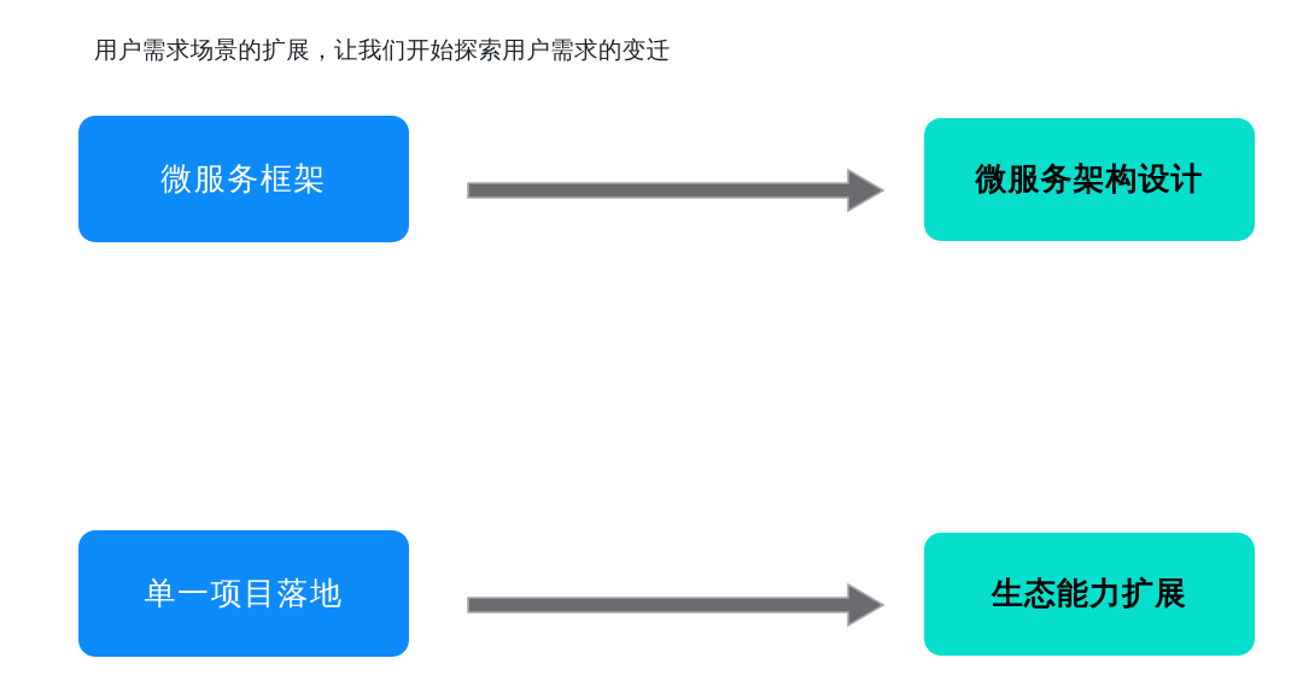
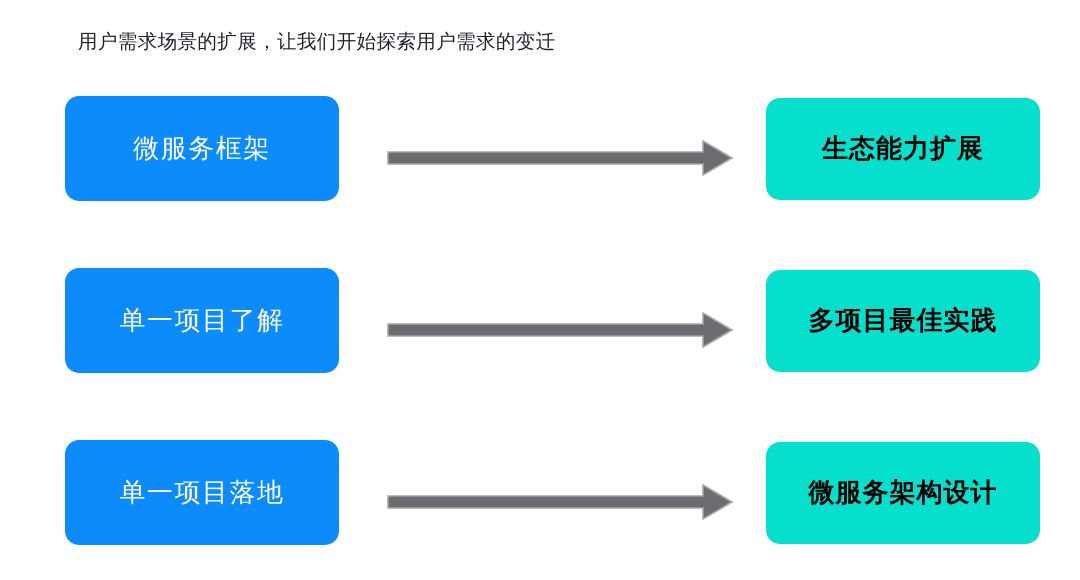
  用户需求场景的扩展，让我们开始探索用户需求的变迁
  微服务框架
- 微服务架构设计
+ 生态能力扩展
+ 单一项目了解
+ 多项目最佳实践
  单一项目落地
- 生态能力扩展
+ 微服务架构设计
